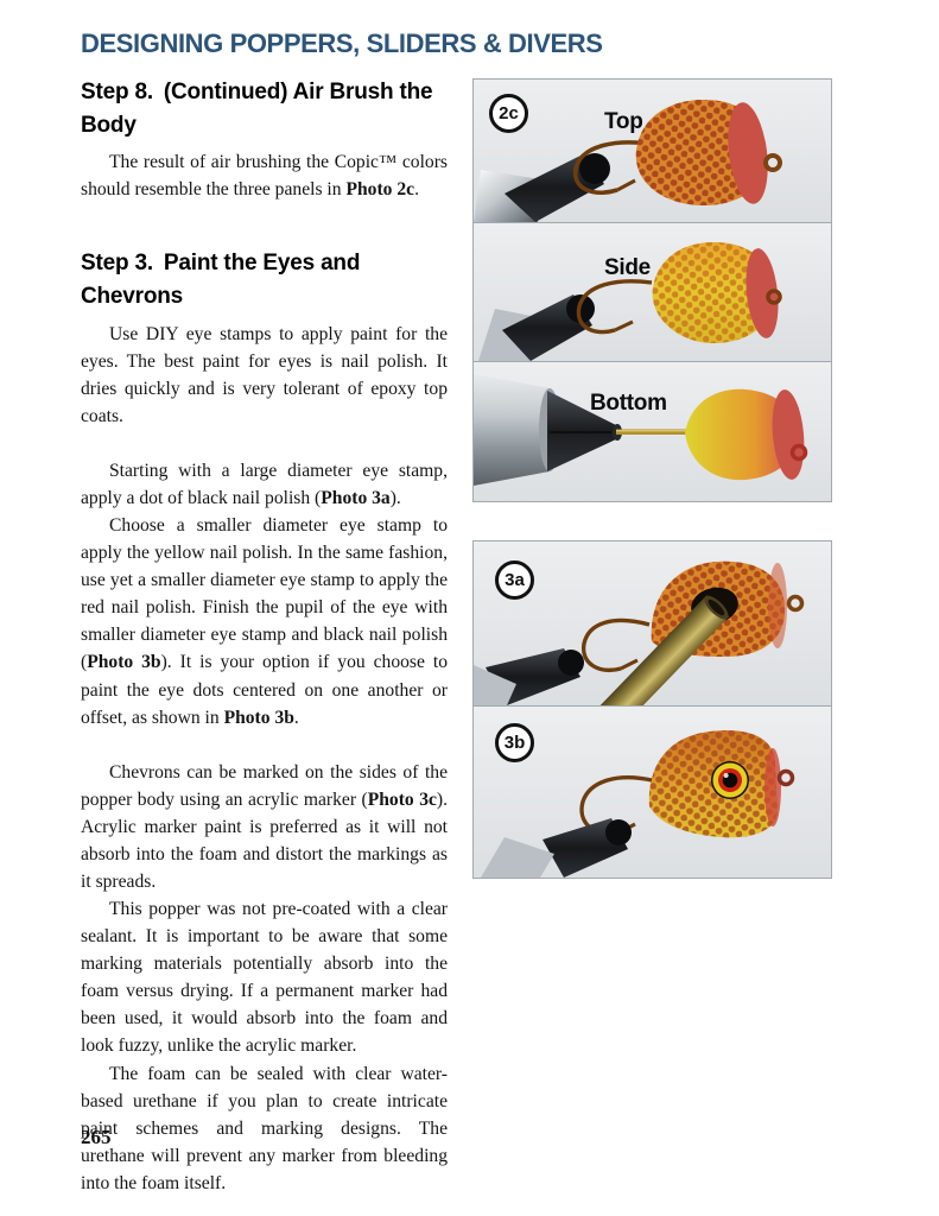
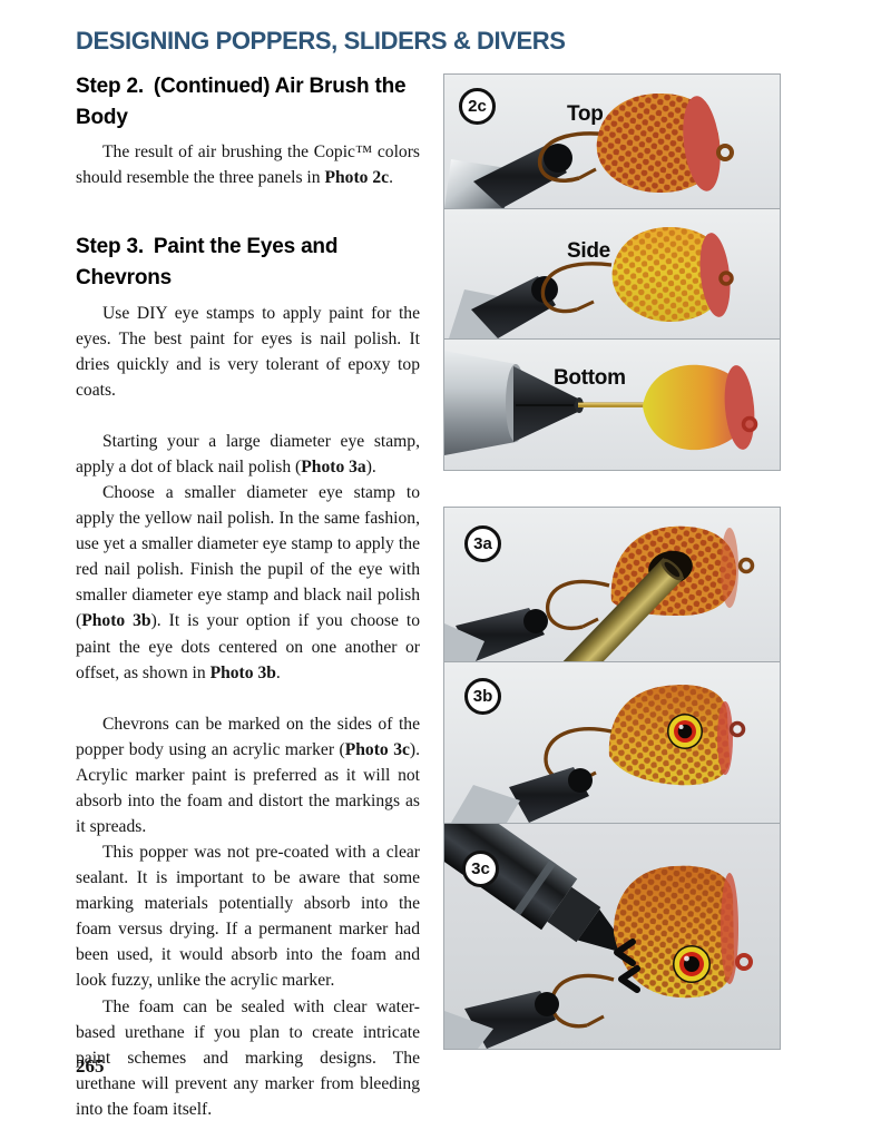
  DESIGNING POPPERS, SLIDERS & DIVERS
- Step 8. (Continued) Air Brush the Body
+ Step 2. (Continued) Air Brush the Body
  The result of air brushing the Copic™ colors should resemble the three panels in Photo 2c.
  Step 3. Paint the Eyes and Chevrons
  Use DIY eye stamps to apply paint for the eyes. The best paint for eyes is nail polish. It dries quickly and is very tolerant of epoxy top coats.
- Starting with a large diameter eye stamp, apply a dot of black nail polish (Photo 3a).
+ Starting your a large diameter eye stamp, apply a dot of black nail polish (Photo 3a).
  Choose a smaller diameter eye stamp to apply the yellow nail polish. In the same fashion, use yet a smaller diameter eye stamp to apply the red nail polish. Finish the pupil of the eye with smaller diameter eye stamp and black nail polish (Photo 3b). It is your option if you choose to paint the eye dots centered on one another or offset, as shown in Photo 3b.
  Chevrons can be marked on the sides of the popper body using an acrylic marker (Photo 3c). Acrylic marker paint is preferred as it will not absorb into the foam and distort the markings as it spreads.
  This popper was not pre-coated with a clear sealant. It is important to be aware that some marking materials potentially absorb into the foam versus drying. If a permanent marker had been used, it would absorb into the foam and look fuzzy, unlike the acrylic marker.
  The foam can be sealed with clear water-based urethane if you plan to create intricate paint schemes and marking designs. The urethane will prevent any marker from bleeding into the foam itself.
  2c
  Top
  Side
  Bottom
  3a
  3b
+ 3c
  265
